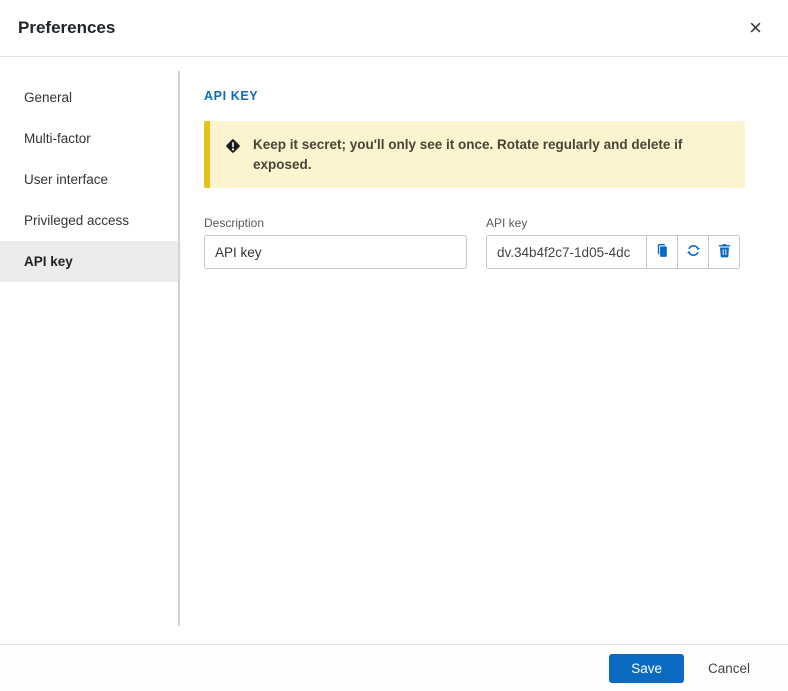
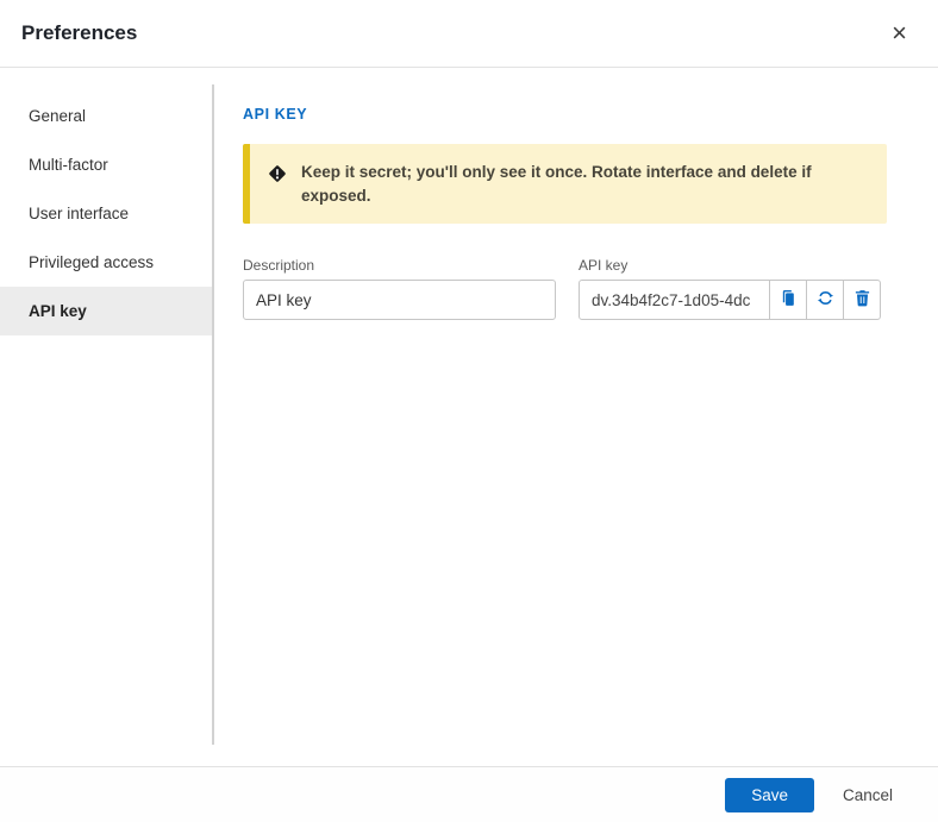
  Preferences
  ×
  General
  Multi-factor
  User interface
  Privileged access
  API key
  API KEY
- Keep it secret; you'll only see it once. Rotate regularly and delete if exposed.
+ Keep it secret; you'll only see it once. Rotate interface and delete if exposed.
  Description
  API key
  API key
  dv.34b4f2c7-1d05-4dc
  Save
  Cancel
